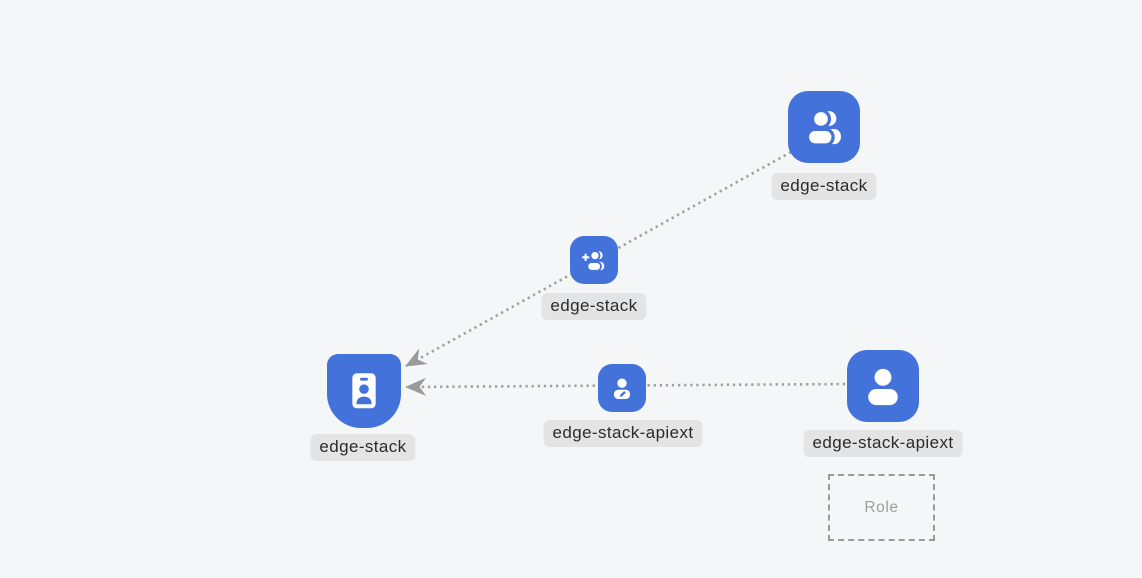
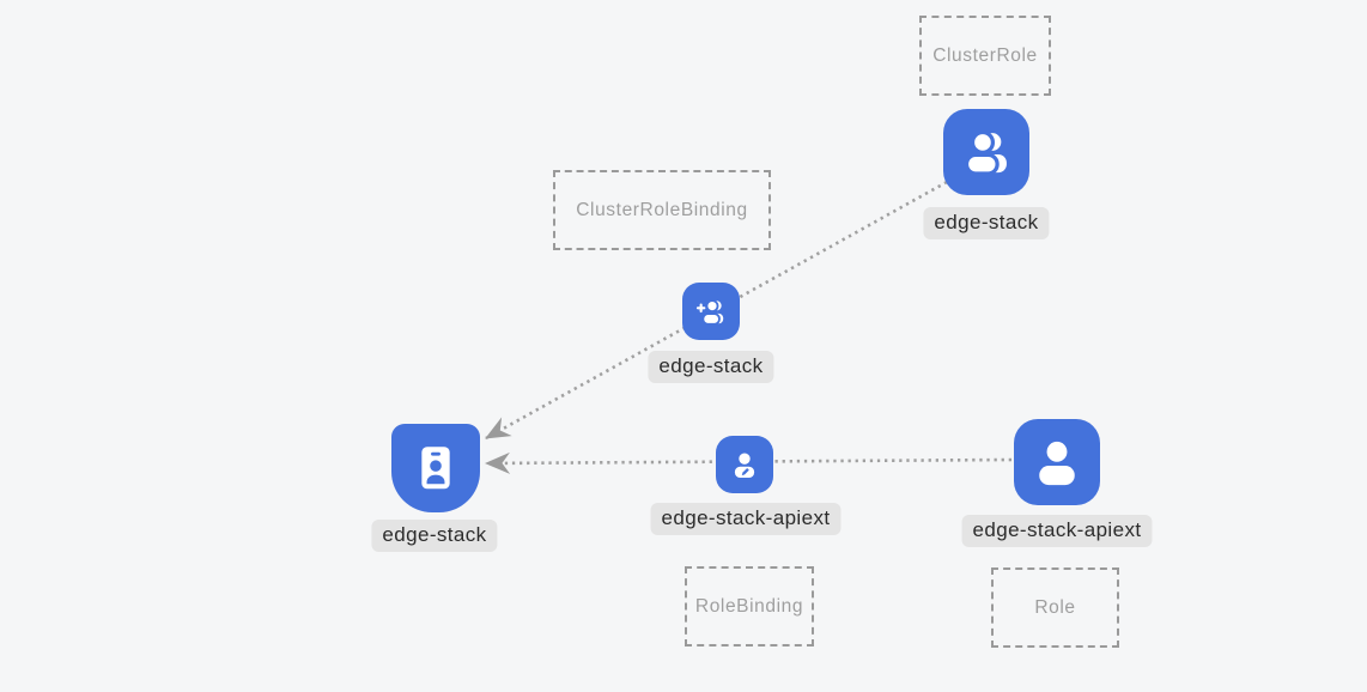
+ ClusterRole
+ ClusterRoleBinding
+ RoleBinding
  Role
  edge-stack
  edge-stack
  edge-stack
  edge-stack-apiext
  edge-stack-apiext
